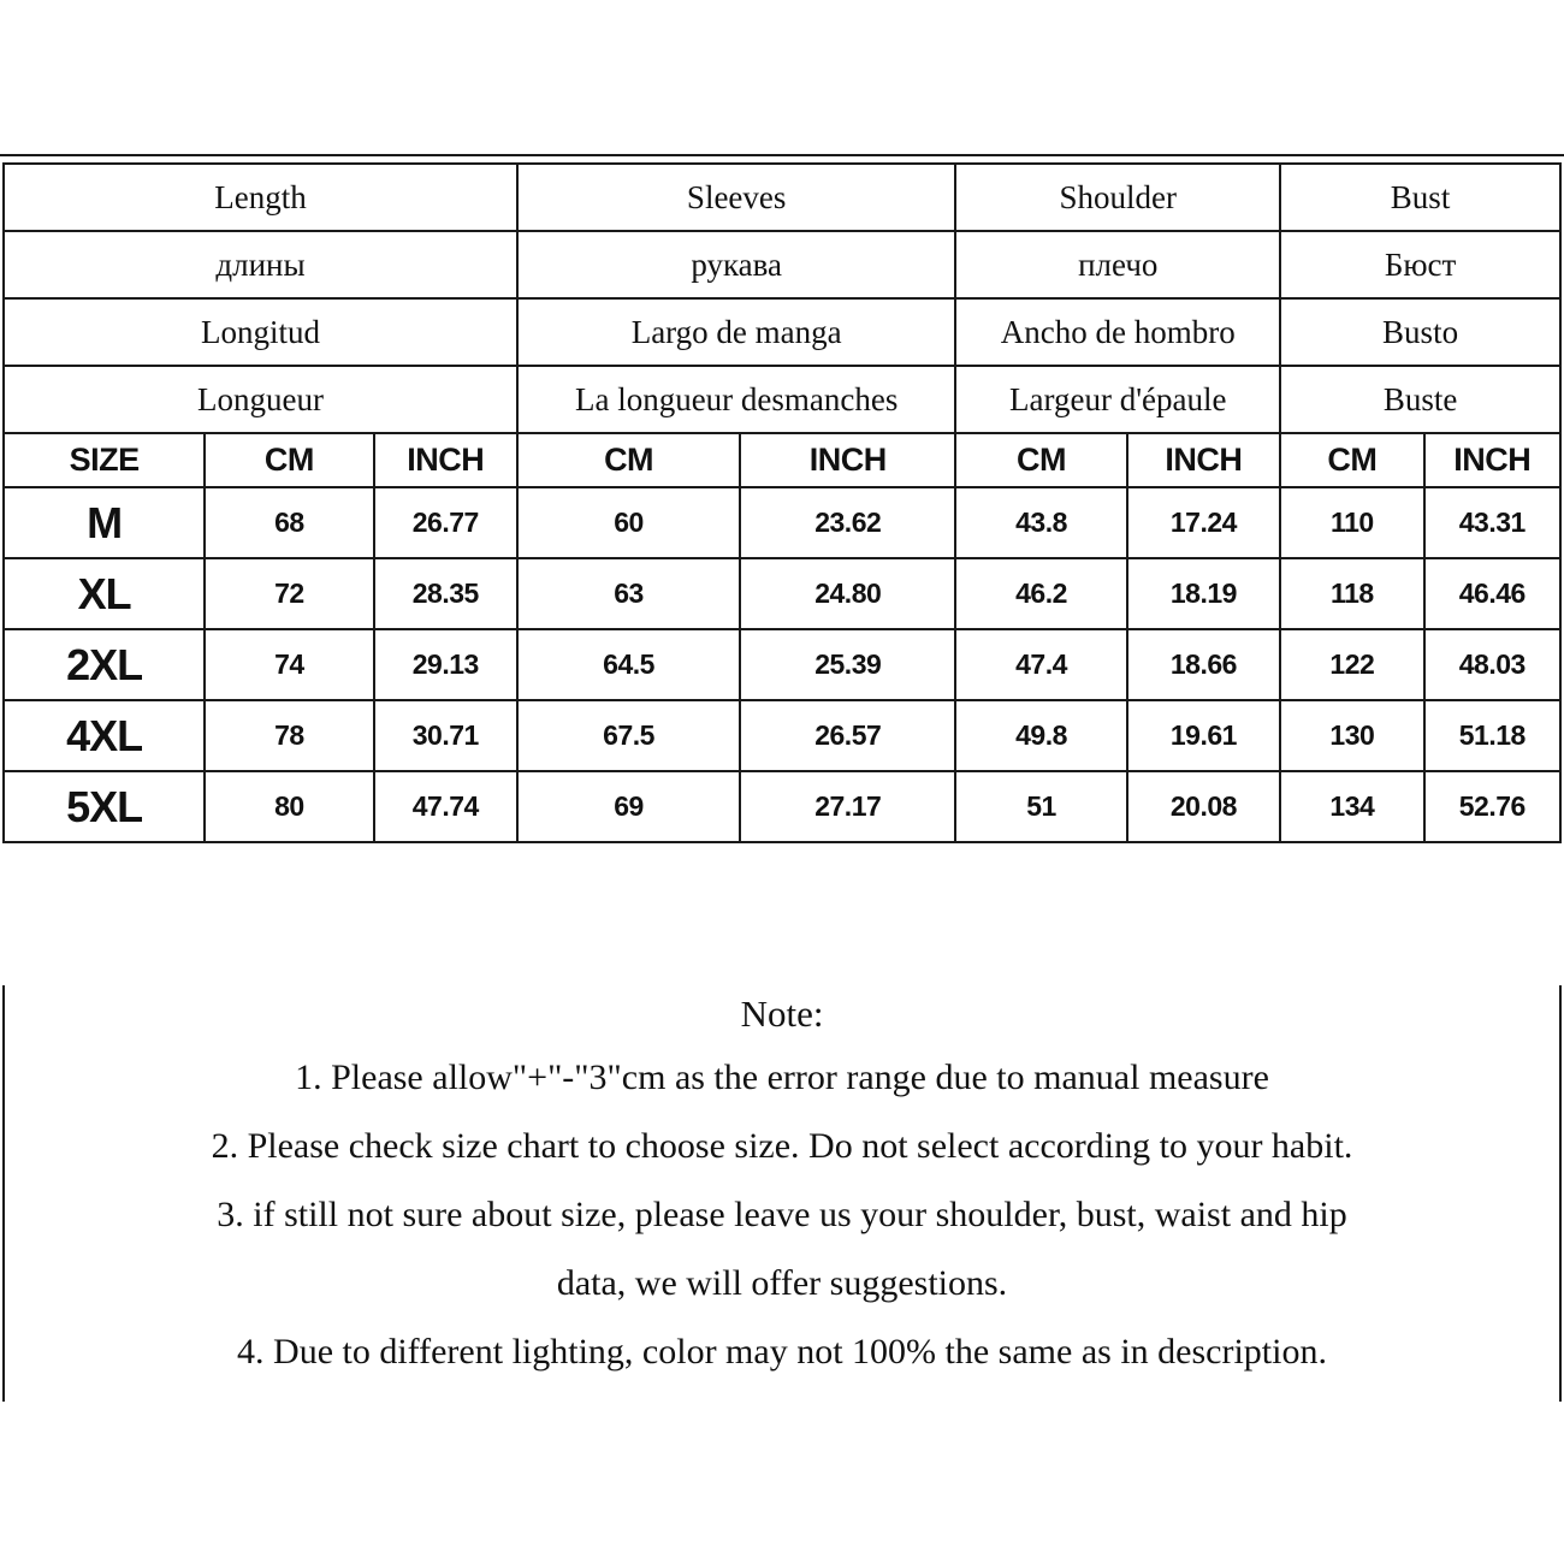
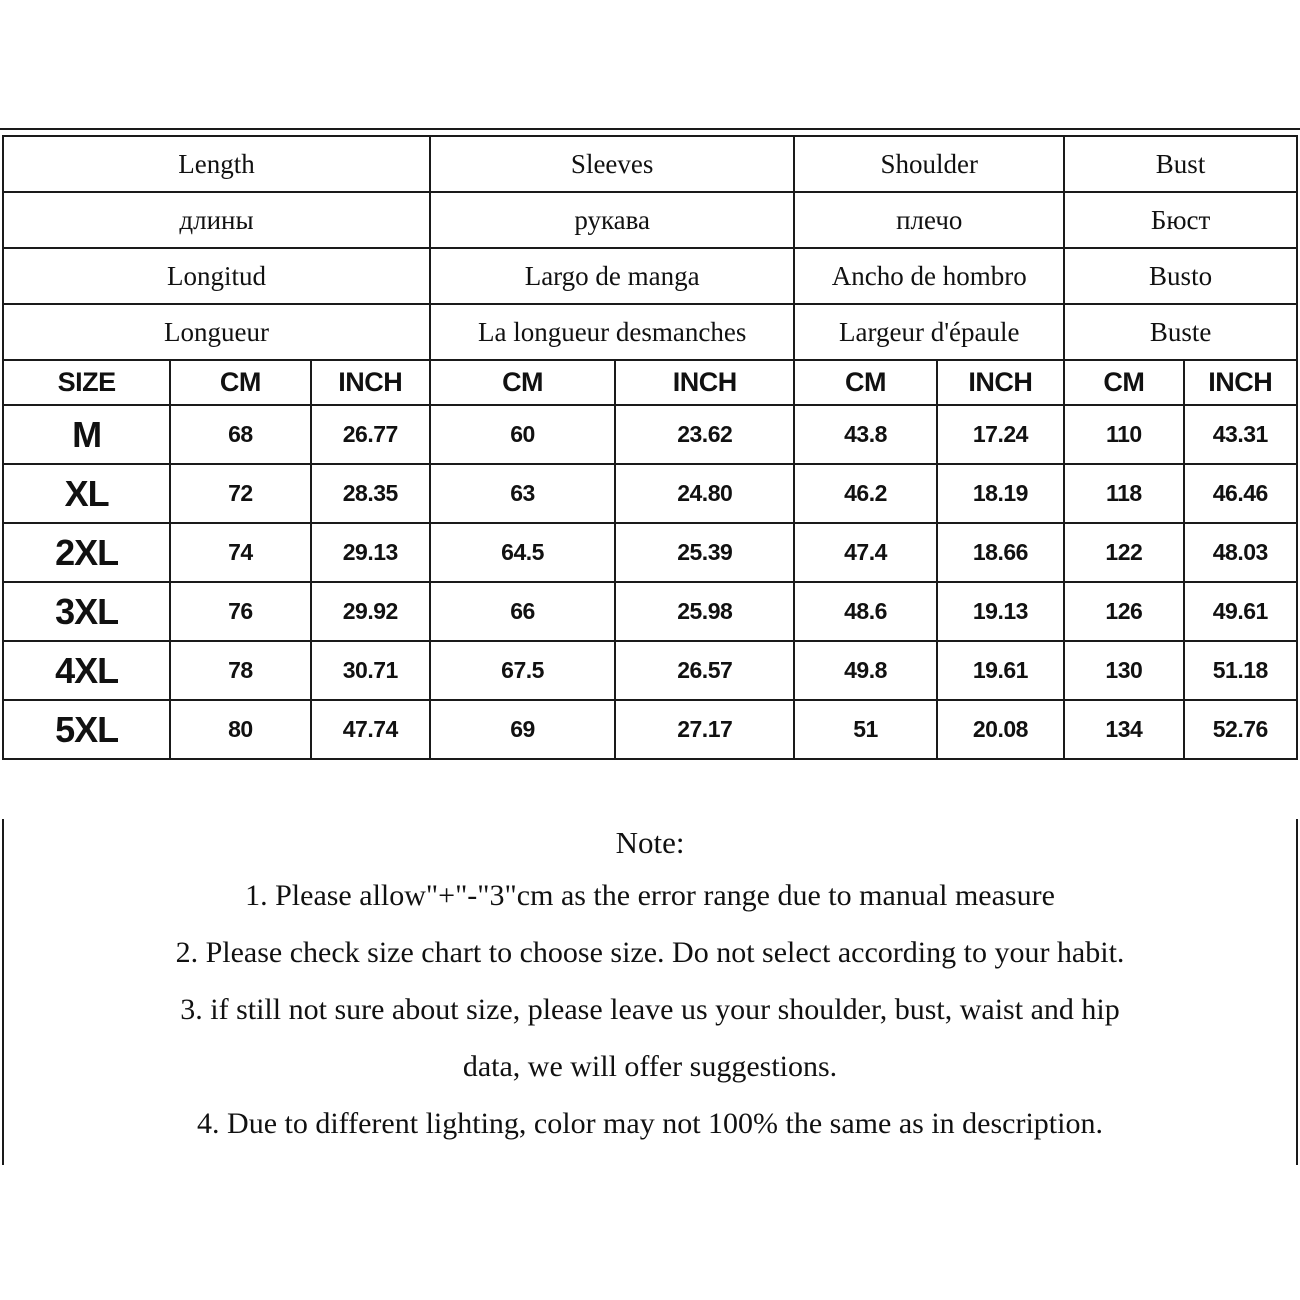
  Length	Sleeves	Shoulder	Bust
  длины	рукава	плечо	Бюст
  Longitud	Largo de manga	Ancho de hombro	Busto
  Longueur	La longueur desmanches	Largeur d'épaule	Buste
  SIZE	CM	INCH	CM	INCH	CM	INCH	CM	INCH
  M	68	26.77	60	23.62	43.8	17.24	110	43.31
  XL	72	28.35	63	24.80	46.2	18.19	118	46.46
  2XL	74	29.13	64.5	25.39	47.4	18.66	122	48.03
+ 3XL	76	29.92	66	25.98	48.6	19.13	126	49.61
  4XL	78	30.71	67.5	26.57	49.8	19.61	130	51.18
  5XL	80	47.74	69	27.17	51	20.08	134	52.76
  Note:
  1. Please allow"+"-"3"cm as the error range due to manual measure
  2. Please check size chart to choose size. Do not select according to your habit.
  3. if still not sure about size, please leave us your shoulder, bust, waist and hip
  data, we will offer suggestions.
  4. Due to different lighting, color may not 100% the same as in description.
